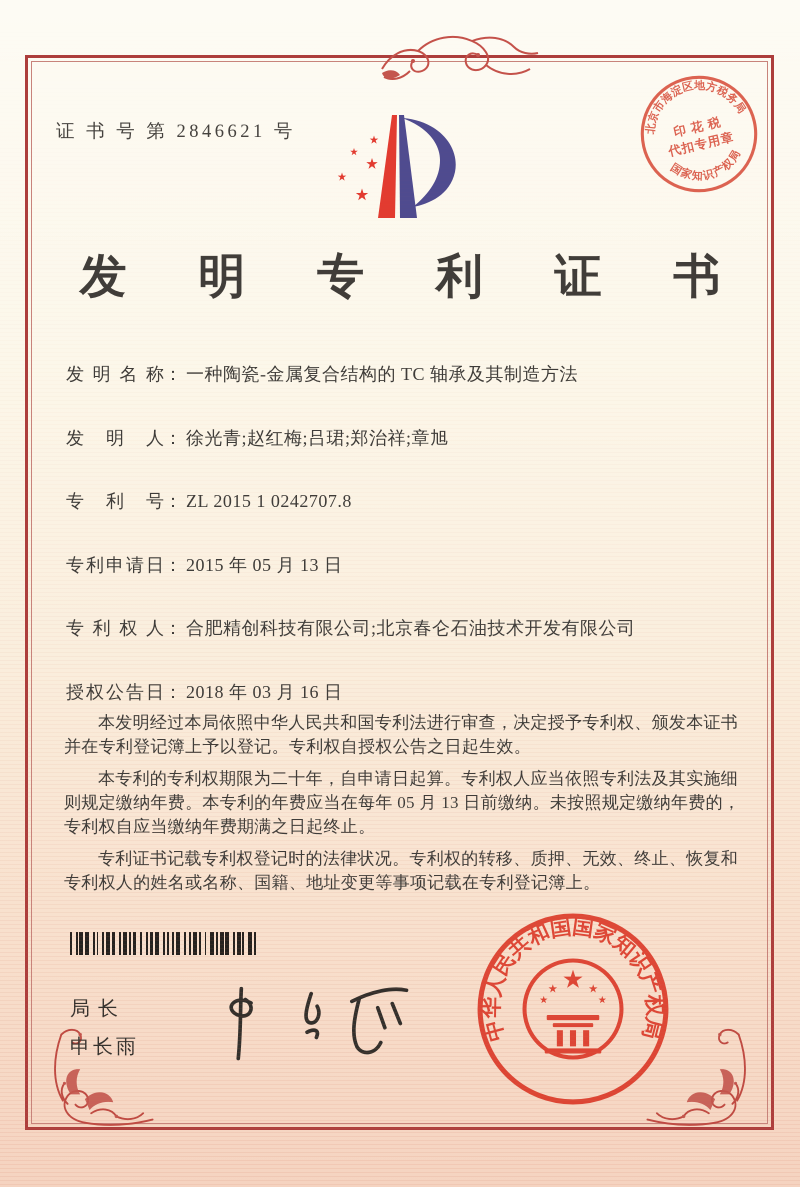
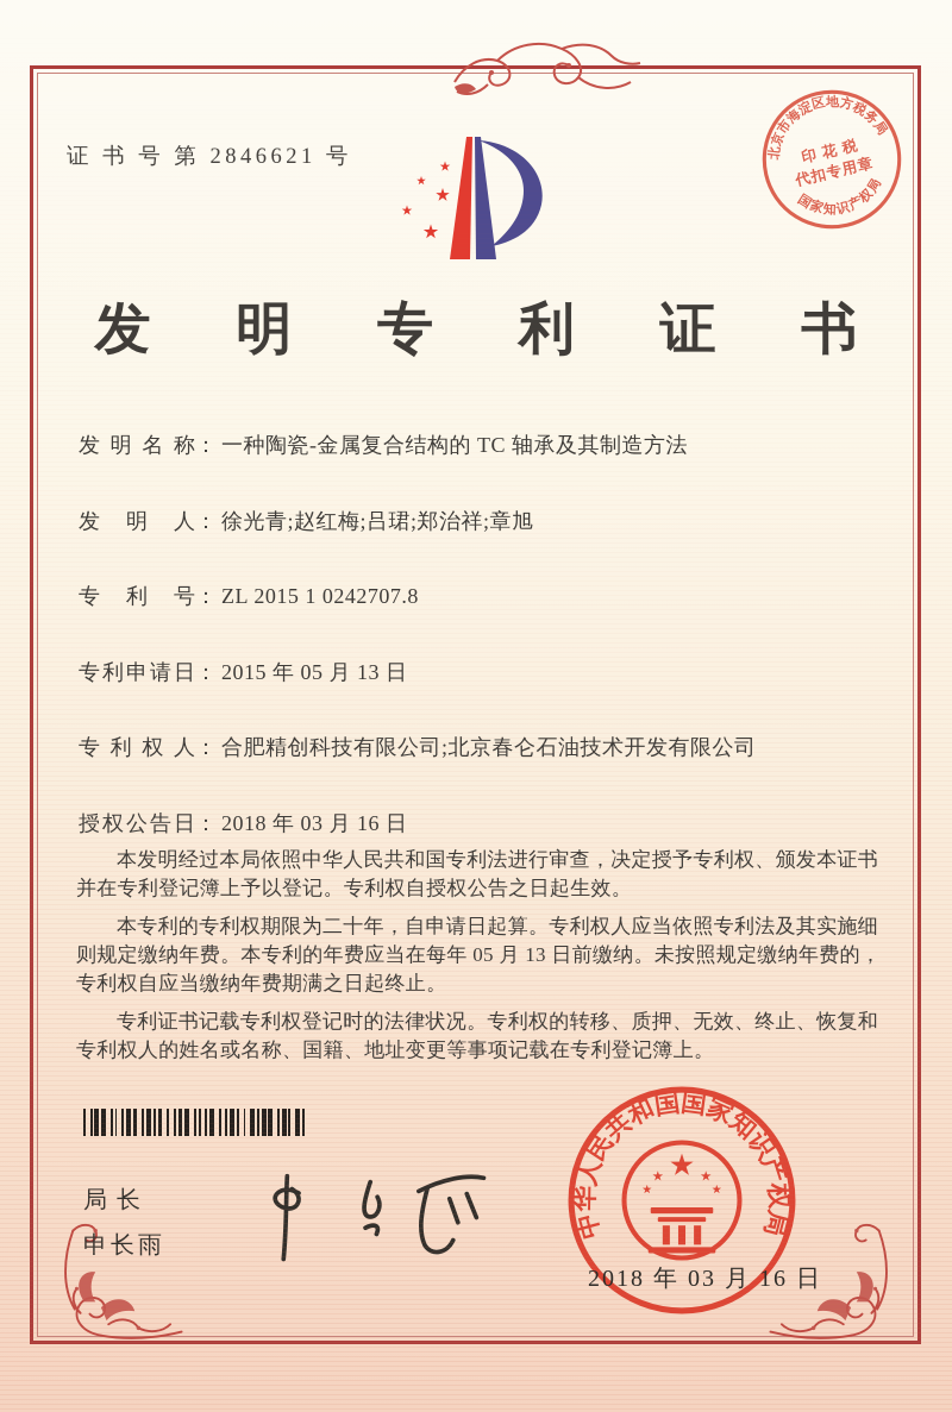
+ 2018 年 03 月 16 日
